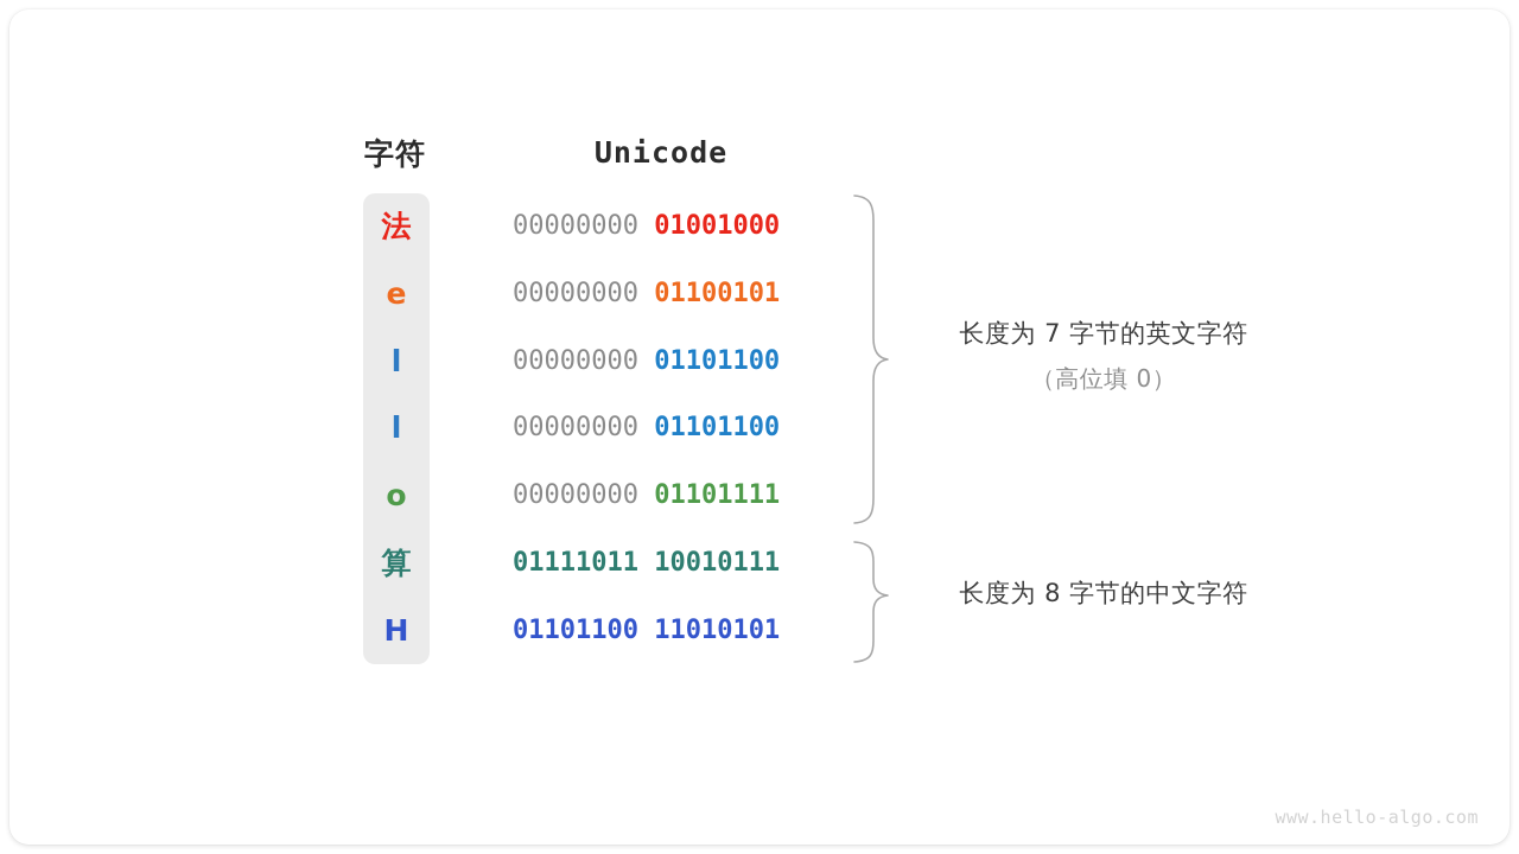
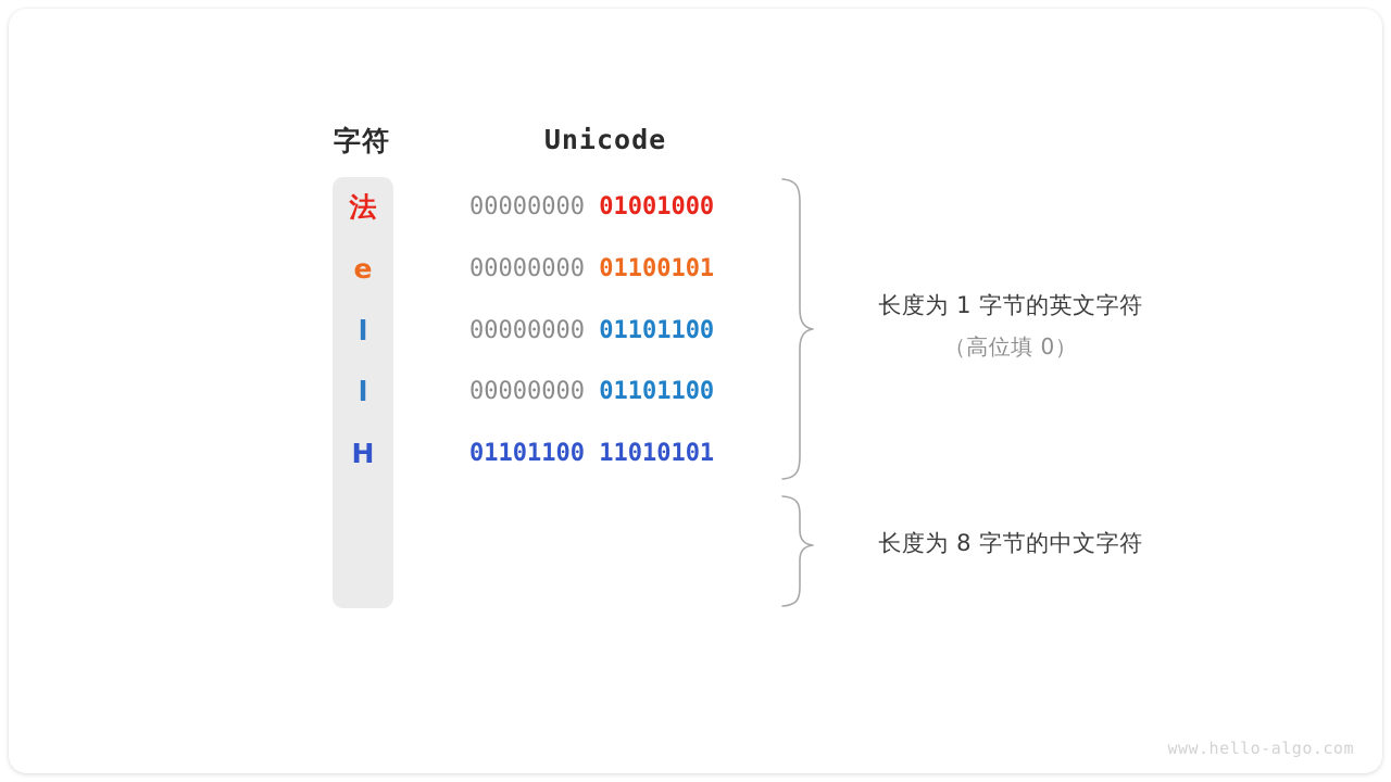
  字符
  Unicode
  法
  00000000 01001000
  e
  00000000 01100101
  l
  00000000 01101100
  l
  00000000 01101100
- o
- 00000000 01101111
- 算
- 01111011 10010111
  H
  01101100 11010101
- 长度为 7 字节的英文字符
+ 长度为 1 字节的英文字符
  （高位填 0）
  长度为 8 字节的中文字符
  www.hello-algo.com
